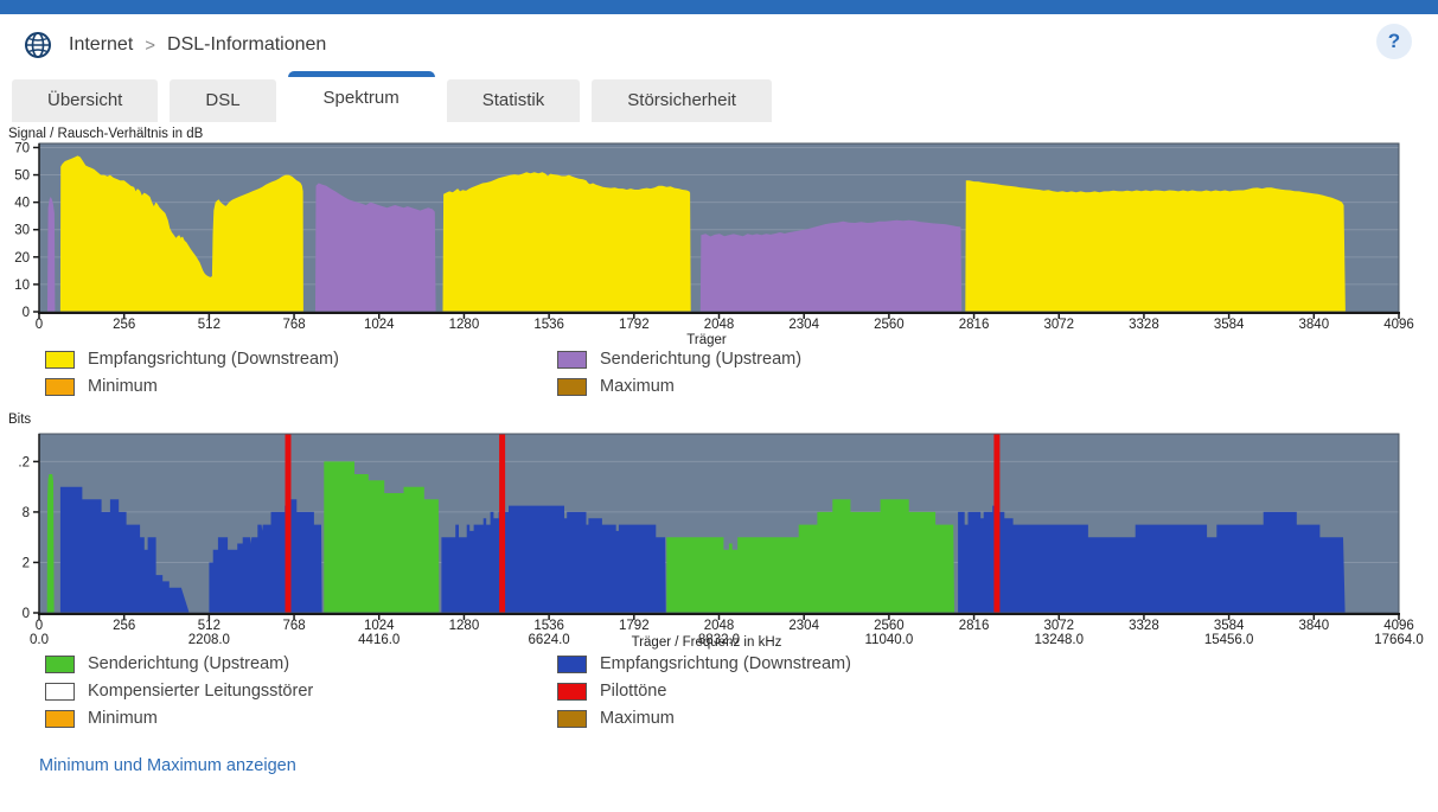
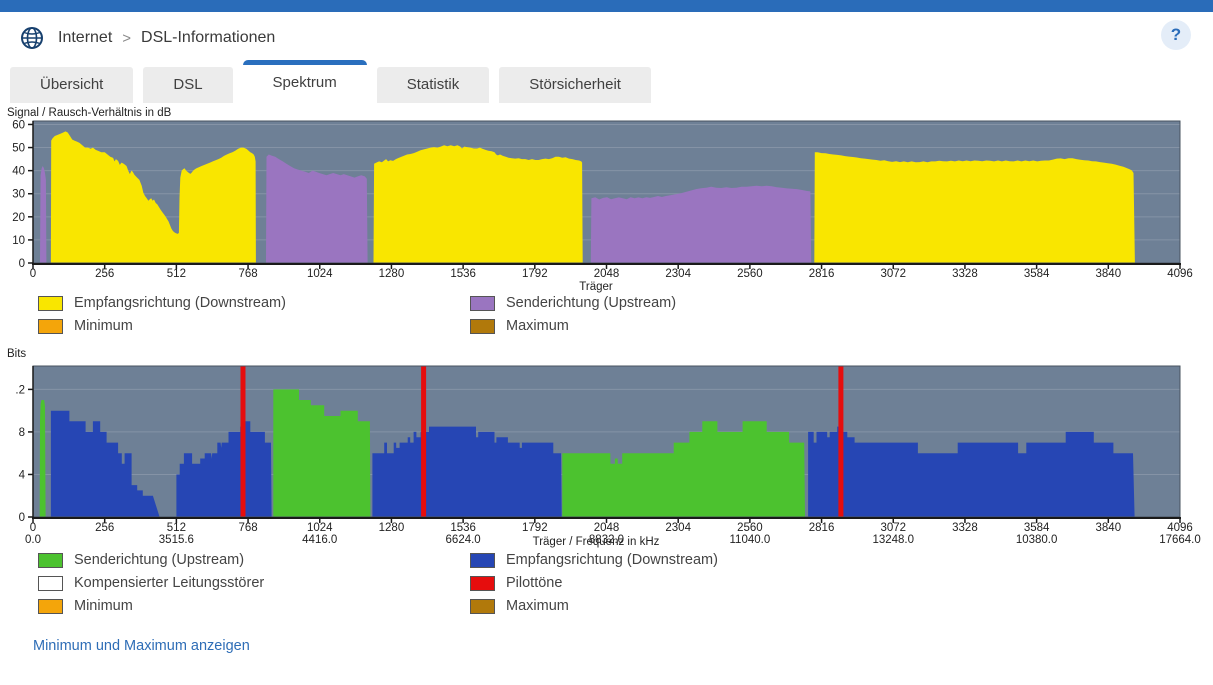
  Internet
  >
  DSL-Informationen
  ?
  Übersicht
  DSL
  Spektrum
  Statistik
  Störsicherheit
  0
  10
  20
  30
  40
  50
- 70
+ 60
  0
  256
  512
  768
  1024
  1280
  1536
  1792
  2048
  2304
  2560
  2816
  3072
  3328
  3584
  3840
  4096
  Signal / Rausch-Verhältnis in dB
  Träger
  Empfangsrichtung (Downstream)
  Minimum
  Senderichtung (Upstream)
  Maximum
  0
- 2
+ 4
  8
  .2
  0
  256
  512
  768
  1024
  1280
  1536
  1792
  2048
  2304
  2560
  2816
  3072
  3328
  3584
  3840
  4096
  0.0
- 2208.0
+ 3515.6
  4416.0
  6624.0
  8832.0
  11040.0
  13248.0
- 15456.0
+ 10380.0
  17664.0
  Bits
  Träger / Frequenz in kHz
  Senderichtung (Upstream)
  Kompensierter Leitungsstörer
  Minimum
  Empfangsrichtung (Downstream)
  Pilottöne
  Maximum
  Minimum und Maximum anzeigen
